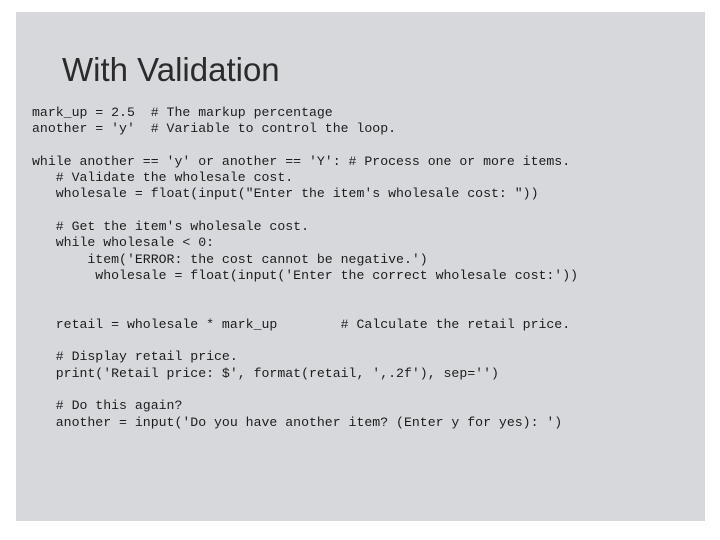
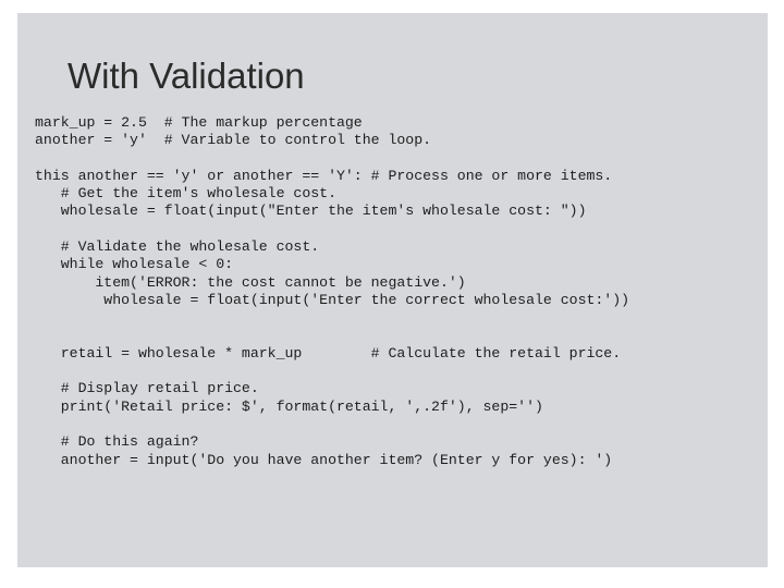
  With Validation
  mark_up = 2.5 # The markup percentage
  another = 'y' # Variable to control the loop.
- while another == 'y' or another == 'Y': # Process one or more items.
+ this another == 'y' or another == 'Y': # Process one or more items.
- # Validate the wholesale cost.
+ # Get the item's wholesale cost.
  wholesale = float(input("Enter the item's wholesale cost: "))
- # Get the item's wholesale cost.
+ # Validate the wholesale cost.
  while wholesale < 0:
  item('ERROR: the cost cannot be negative.')
  wholesale = float(input('Enter the correct wholesale cost:'))
  retail = wholesale * mark_up # Calculate the retail price.
  # Display retail price.
  print('Retail price: $', format(retail, ',.2f'), sep='')
  # Do this again?
  another = input('Do you have another item? (Enter y for yes): ')
